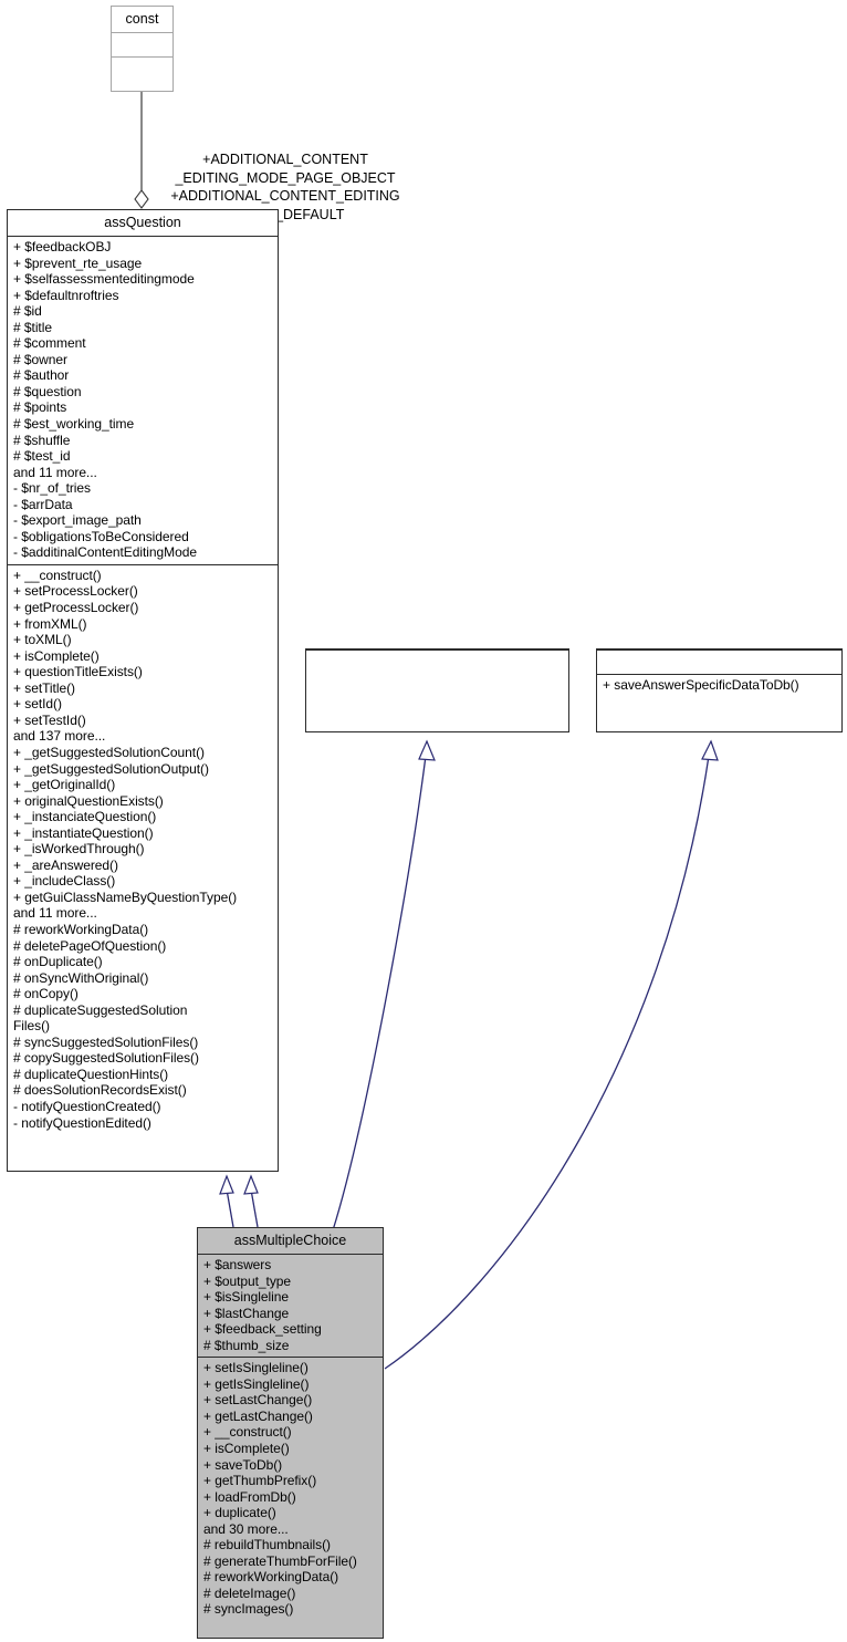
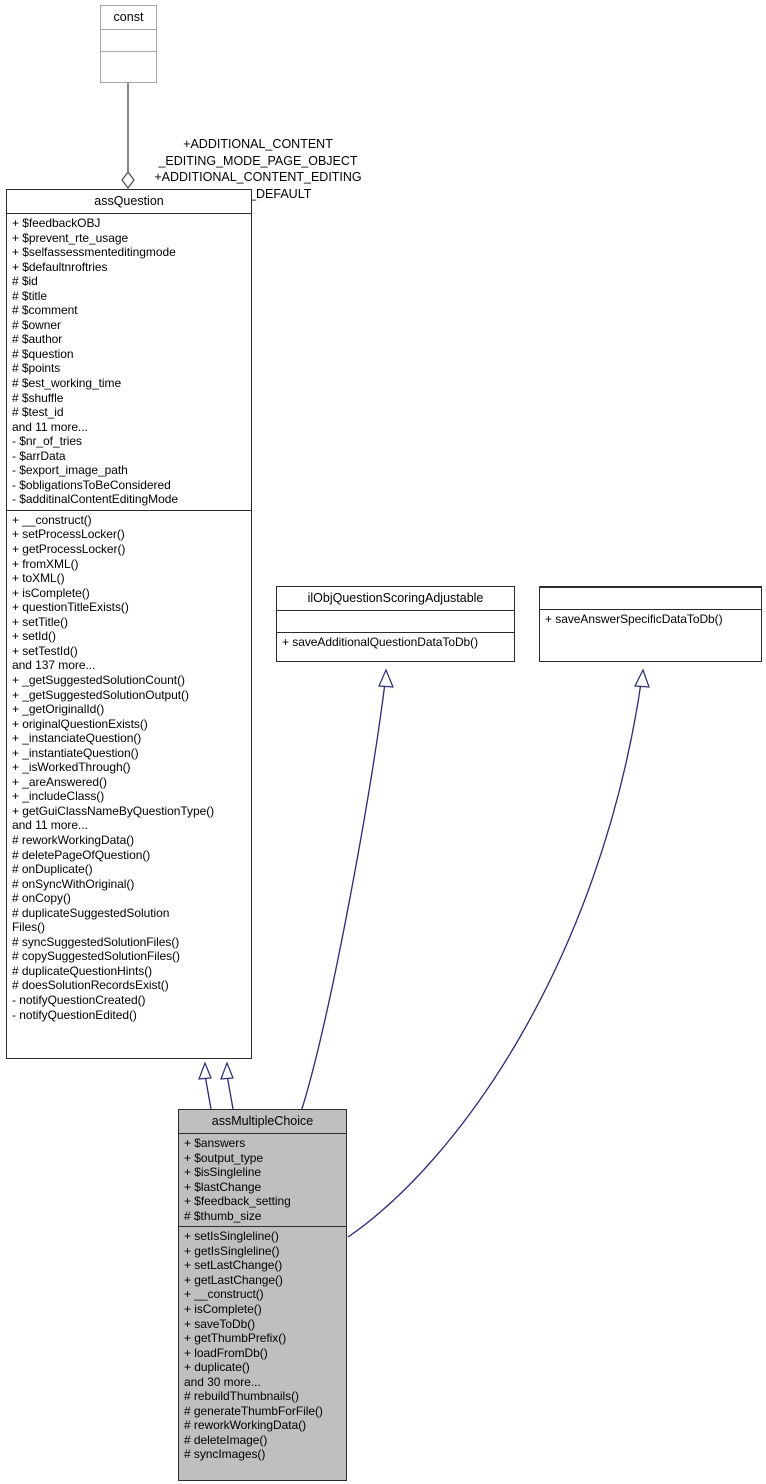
  +ADDITIONAL_CONTENT
  _EDITING_MODE_PAGE_OBJECT
  +ADDITIONAL_CONTENT_EDITING
  const
  assQuestion
  + $feedbackOBJ
  + $prevent_rte_usage
  + $selfassessmenteditingmode
  + $defaultnroftries
  # $id
  # $title
  # $comment
  # $owner
  # $author
  # $question
  # $points
  # $est_working_time
  # $shuffle
  # $test_id
  and 11 more...
  - $nr_of_tries
  - $arrData
  - $export_image_path
  - $obligationsToBeConsidered
  - $additinalContentEditingMode
  + __construct()
  + setProcessLocker()
  + getProcessLocker()
  + fromXML()
  + toXML()
  + isComplete()
  + questionTitleExists()
  + setTitle()
  + setId()
  + setTestId()
  and 137 more...
  + _getSuggestedSolutionCount()
  + _getSuggestedSolutionOutput()
  + _getOriginalId()
  + originalQuestionExists()
  + _instanciateQuestion()
  + _instantiateQuestion()
  + _isWorkedThrough()
  + _areAnswered()
  + _includeClass()
  + getGuiClassNameByQuestionType()
  and 11 more...
  # reworkWorkingData()
  # deletePageOfQuestion()
  # onDuplicate()
  # onSyncWithOriginal()
  # onCopy()
  # duplicateSuggestedSolution
  Files()
  # syncSuggestedSolutionFiles()
  # copySuggestedSolutionFiles()
  # duplicateQuestionHints()
  # doesSolutionRecordsExist()
  - notifyQuestionCreated()
  - notifyQuestionEdited()
+ ilObjQuestionScoringAdjustable
+ + saveAdditionalQuestionDataToDb()
  + saveAnswerSpecificDataToDb()
  assMultipleChoice
  + $answers
  + $output_type
  + $isSingleline
  + $lastChange
  + $feedback_setting
  # $thumb_size
  + setIsSingleline()
  + getIsSingleline()
  + setLastChange()
  + getLastChange()
  + __construct()
  + isComplete()
  + saveToDb()
  + getThumbPrefix()
  + loadFromDb()
  + duplicate()
  and 30 more...
  # rebuildThumbnails()
  # generateThumbForFile()
  # reworkWorkingData()
  # deleteImage()
  # syncImages()
